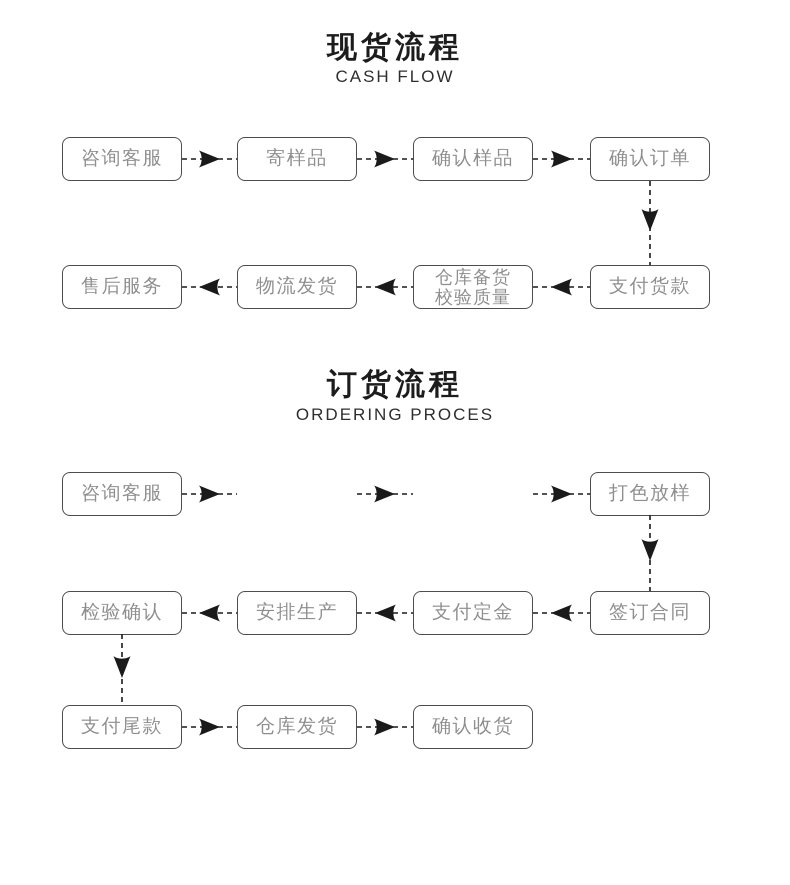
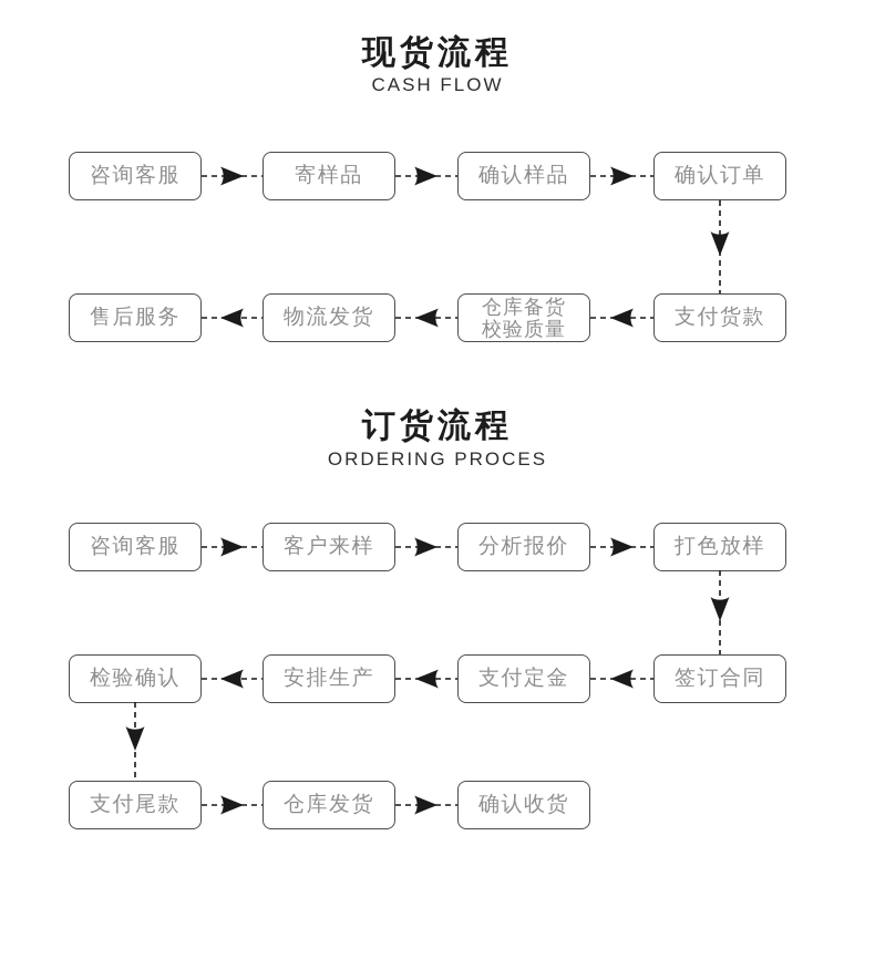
  现货流程
  CASH FLOW
  咨询客服
  寄样品
  确认样品
  确认订单
  售后服务
  物流发货
  仓库备货
  校验质量
  支付货款
  订货流程
  ORDERING PROCES
  咨询客服
+ 客户来样
+ 分析报价
  打色放样
  检验确认
  安排生产
  支付定金
  签订合同
  支付尾款
  仓库发货
  确认收货
